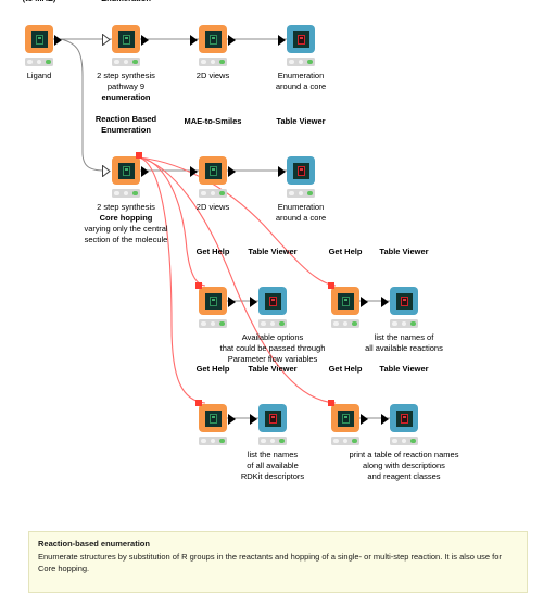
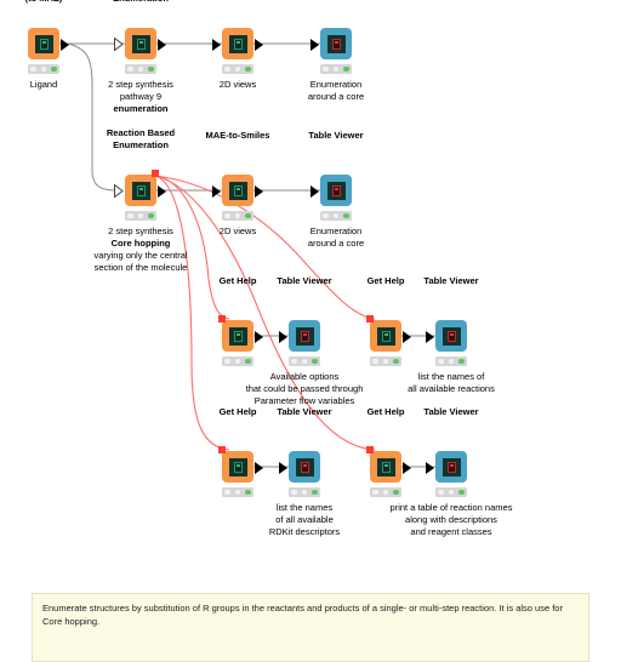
  Ligand
  2 step synthesis
  pathway 9
  enumeration
  2D views
  Enumeration
  around a core
  Reaction Based
  Enumeration
  2 step synthesis
  Core hopping
  varying only the central
  section of the molecule
  MAE-to-Smiles
  2D views
  Table Viewer
  Enumeration
  around a core
  Get Help
  Table Viewer
  Available options
  that could be passed through
  Parameter flow variables
  Get Help
  Table Viewer
  list the names of
  all available reactions
  Get Help
  Table Viewer
  list the names
  of all available
  RDKit descriptors
  Get Help
  Table Viewer
  print a table of reaction names
  along with descriptions
  and reagent classes
- Reaction-based enumeration
- Enumerate structures by substitution of R groups in the reactants and hopping of a single- or multi-step reaction. It is also use for Core hopping.
+ Enumerate structures by substitution of R groups in the reactants and products of a single- or multi-step reaction. It is also use for Core hopping.
